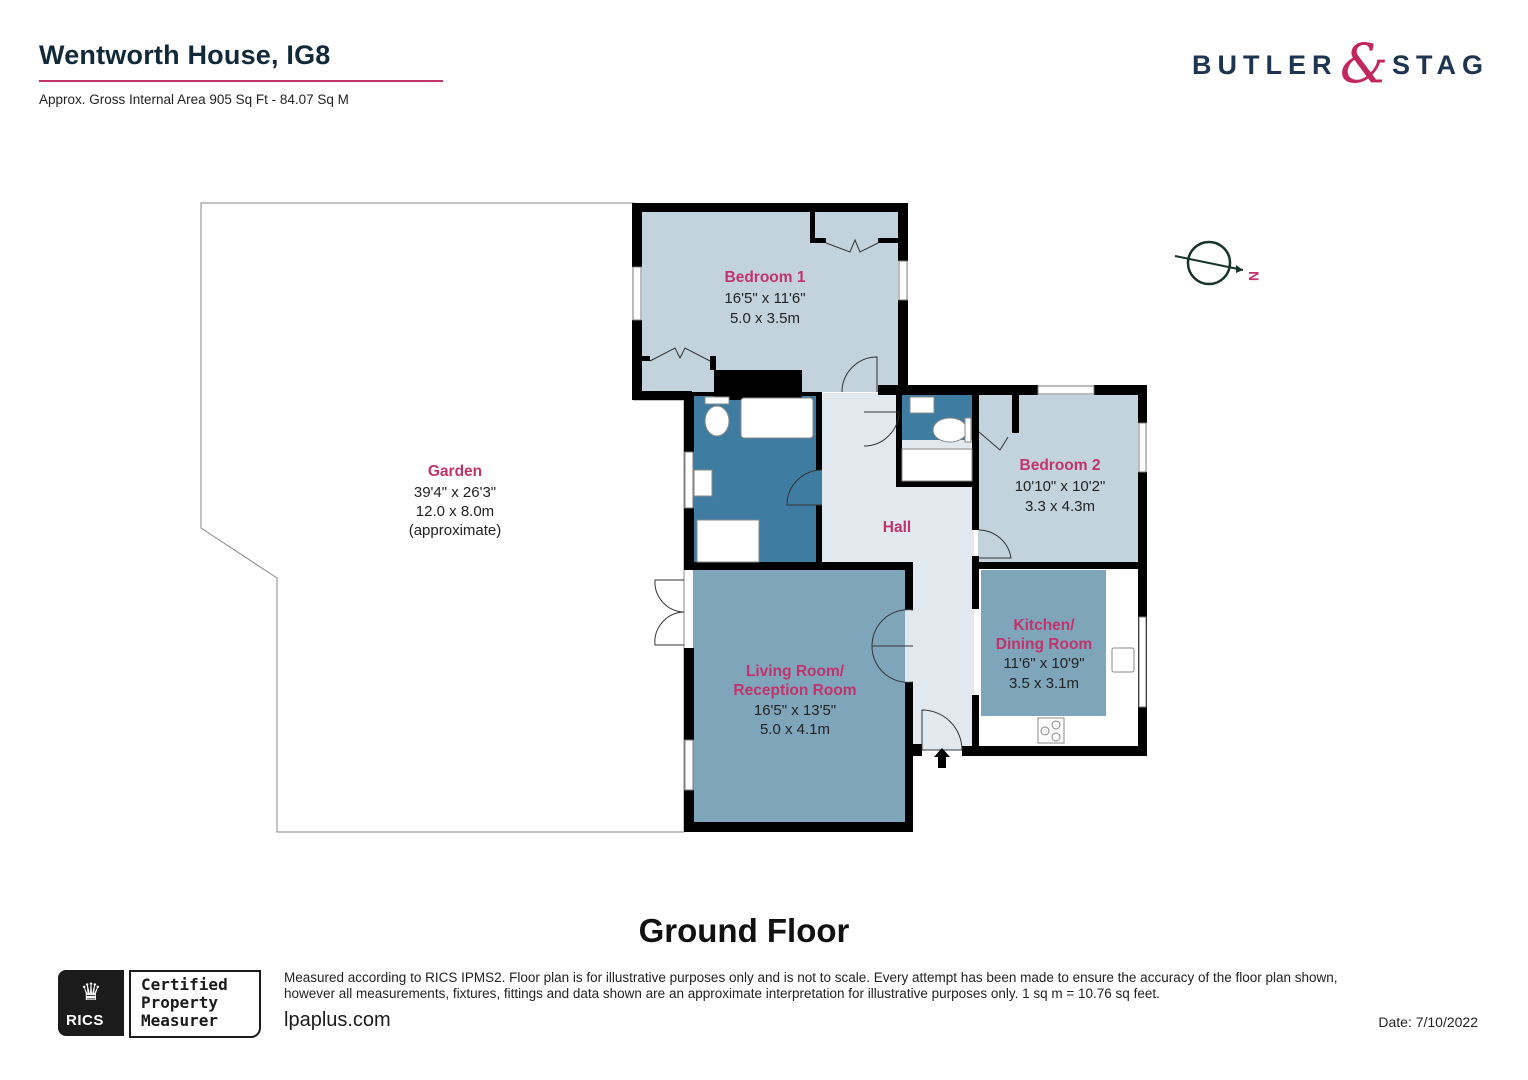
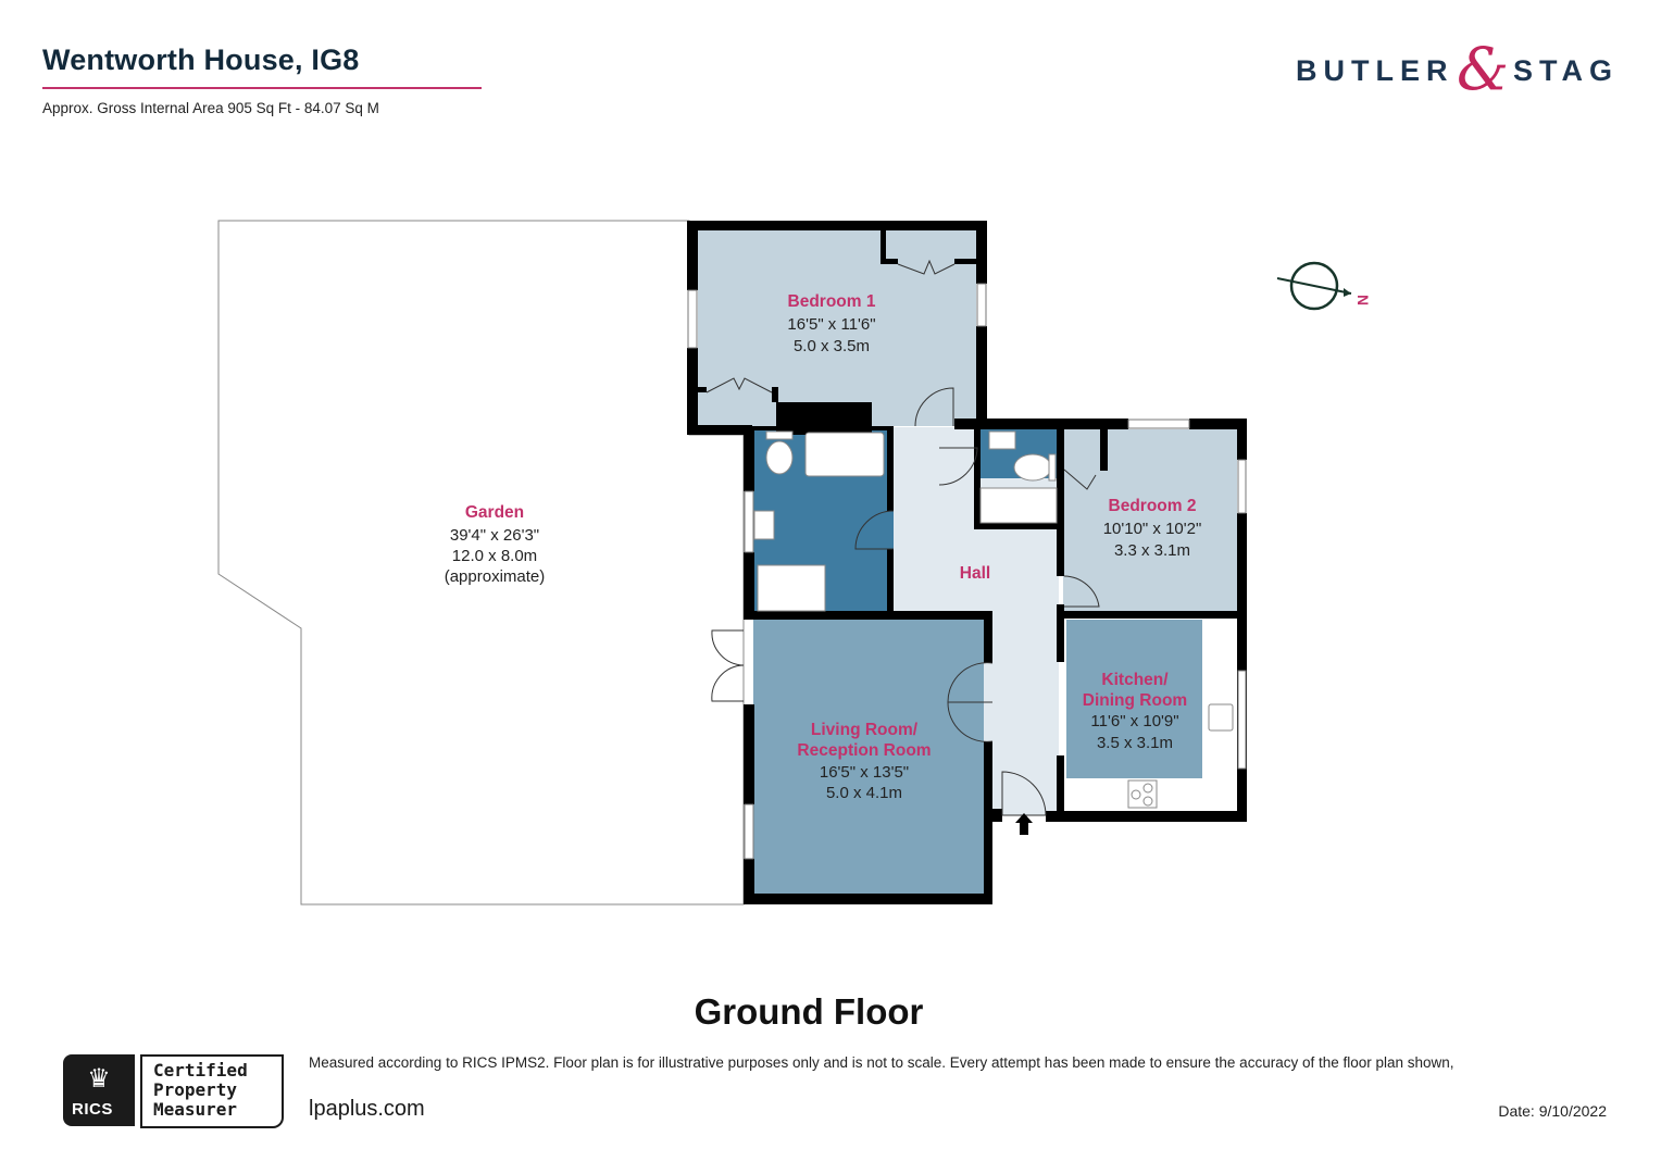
  Wentworth House, IG8
  Approx. Gross Internal Area 905 Sq Ft - 84.07 Sq M
  BUTLER
  &
  STAG
  Bedroom 1
  16'5" x 11'6"
  5.0 x 3.5m
  Bedroom 2
  10'10" x 10'2"
- 3.3 x 4.3m
+ 3.3 x 3.1m
  Hall
  Kitchen/
  Dining Room
  11'6" x 10'9"
  3.5 x 3.1m
  Living Room/
  Reception Room
  16'5" x 13'5"
  5.0 x 4.1m
  Garden
  39'4" x 26'3"
  12.0 x 8.0m
  (approximate)
  Ground Floor
  ♛
  RICS
  Certified
  Property
  Measurer
  Measured according to RICS IPMS2. Floor plan is for illustrative purposes only and is not to scale. Every attempt has been made to ensure the accuracy of the floor plan shown,
- however all measurements, fixtures, fittings and data shown are an approximate interpretation for illustrative purposes only. 1 sq m = 10.76 sq feet.
  lpaplus.com
- Date: 7/10/2022
+ Date: 9/10/2022
